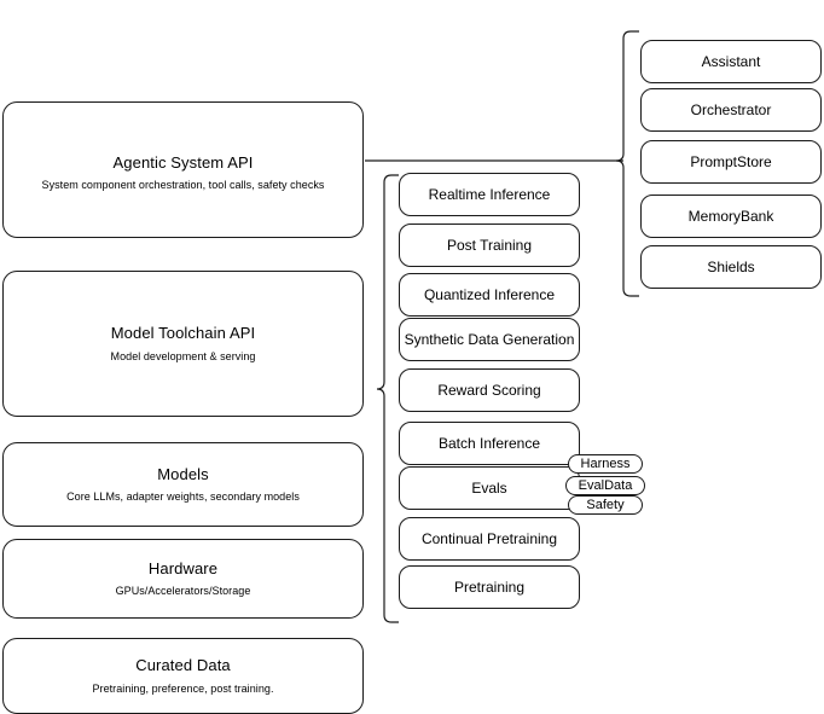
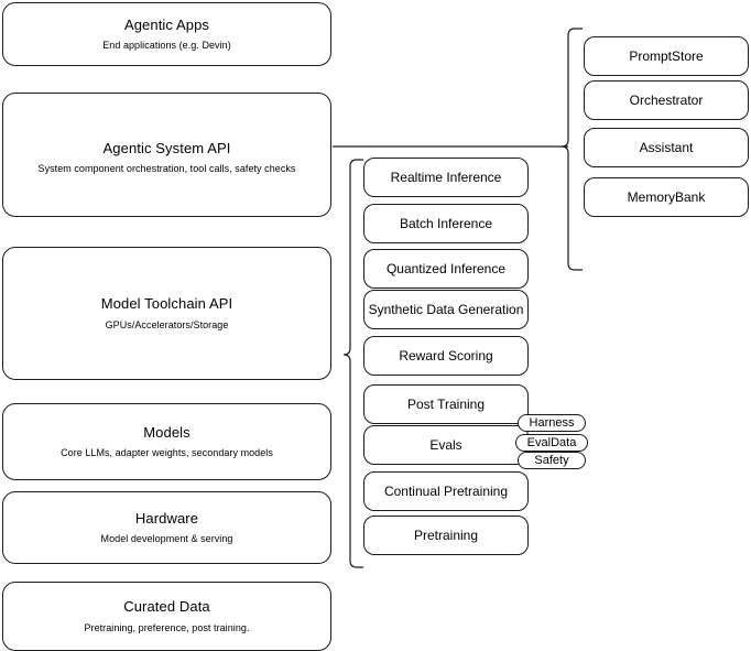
+ Agentic Apps
+ End applications (e.g. Devin)
  Agentic System API
  System component orchestration, tool calls, safety checks
  Model Toolchain API
- Model development & serving
+ GPUs/Accelerators/Storage
  Models
  Core LLMs, adapter weights, secondary models
  Hardware
- GPUs/Accelerators/Storage
+ Model development & serving
  Curated Data
  Pretraining, preference, post training.
  Realtime Inference
- Post Training
+ Batch Inference
  Quantized Inference
  Synthetic Data Generation
  Reward Scoring
- Batch Inference
+ Post Training
  Evals
  Continual Pretraining
  Pretraining
  Harness
  EvalData
  Safety
- Assistant
+ PromptStore
  Orchestrator
- PromptStore
+ Assistant
  MemoryBank
- Shields
